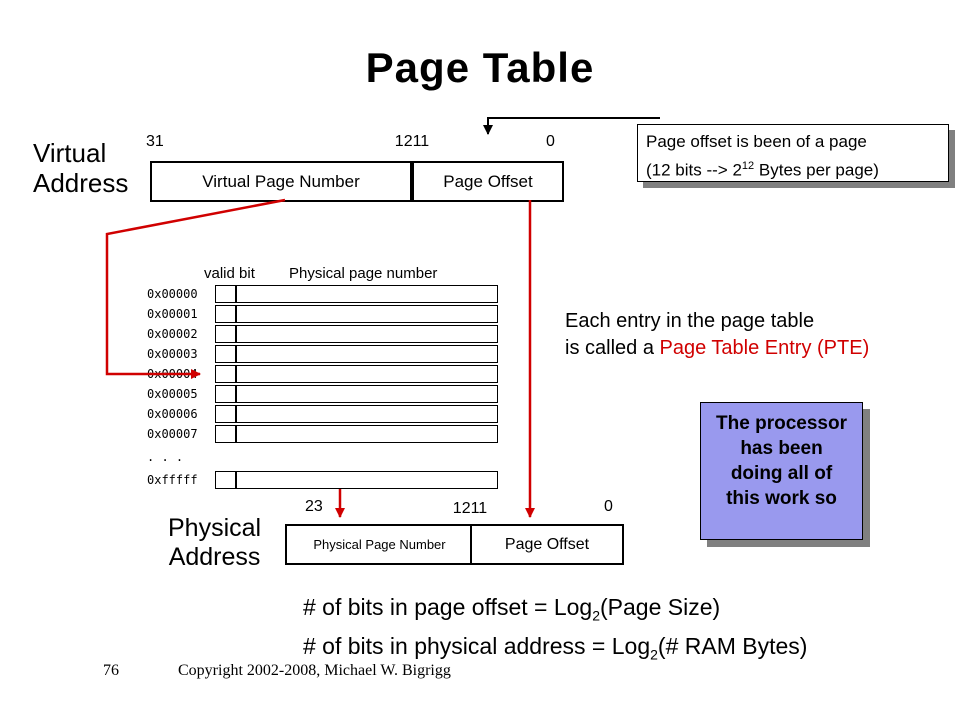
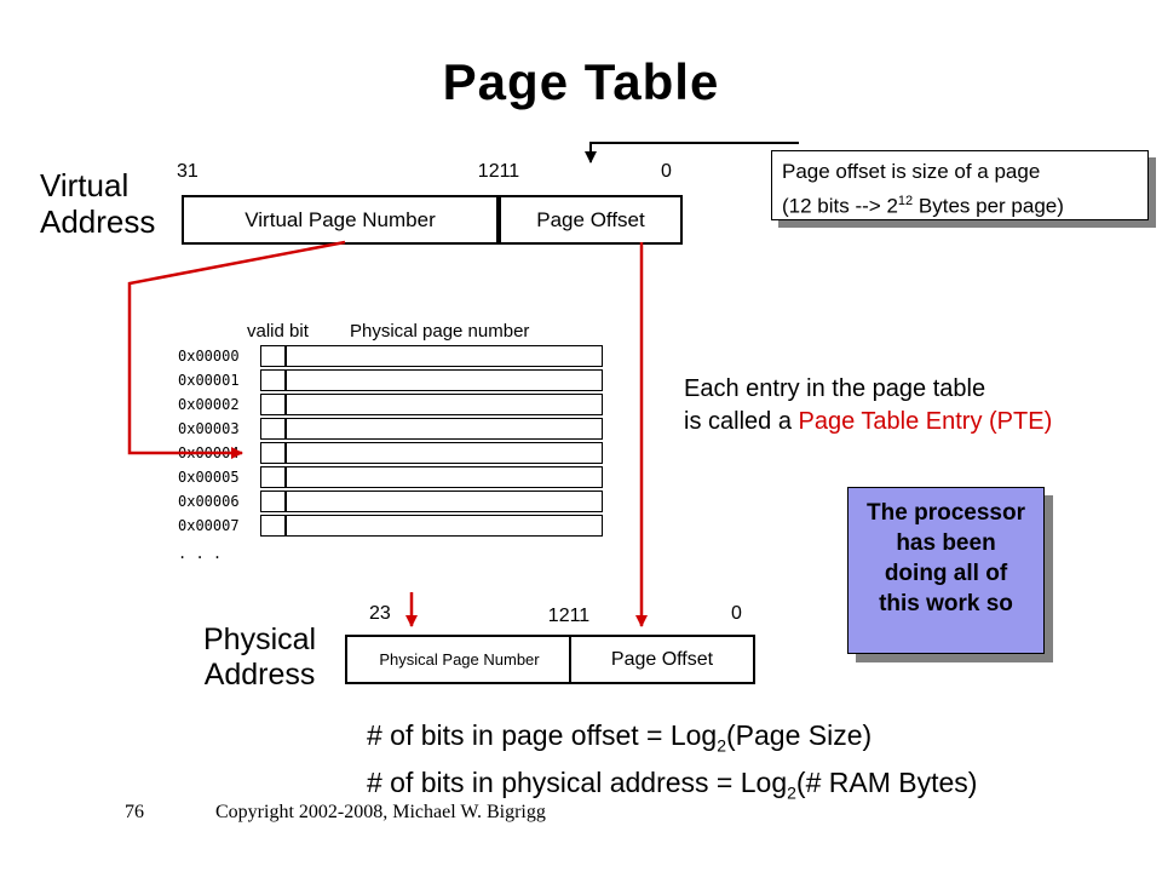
  Page Table
  Virtual
  Address
  31
  1211
  0
  Virtual Page Number
  Page Offset
- Page offset is been of a page
+ Page offset is size of a page
  (12 bits --> 212 Bytes per page)
  valid bit
  Physical page number
  0x00000
  0x00001
  0x00002
  0x00003
  0x00005
  0x00006
  0x00007
  . . .
- 0xfffff
  Each entry in the page table
  is called a Page Table Entry (PTE)
  The processor
  has been
  doing all of
  this work so
  Physical
  Address
  23
  1211
  0
  Physical Page Number
  Page Offset
  # of bits in page offset = Log2(Page Size)
  # of bits in physical address = Log2(# RAM Bytes)
  76
  Copyright 2002-2008, Michael W. Bigrigg
